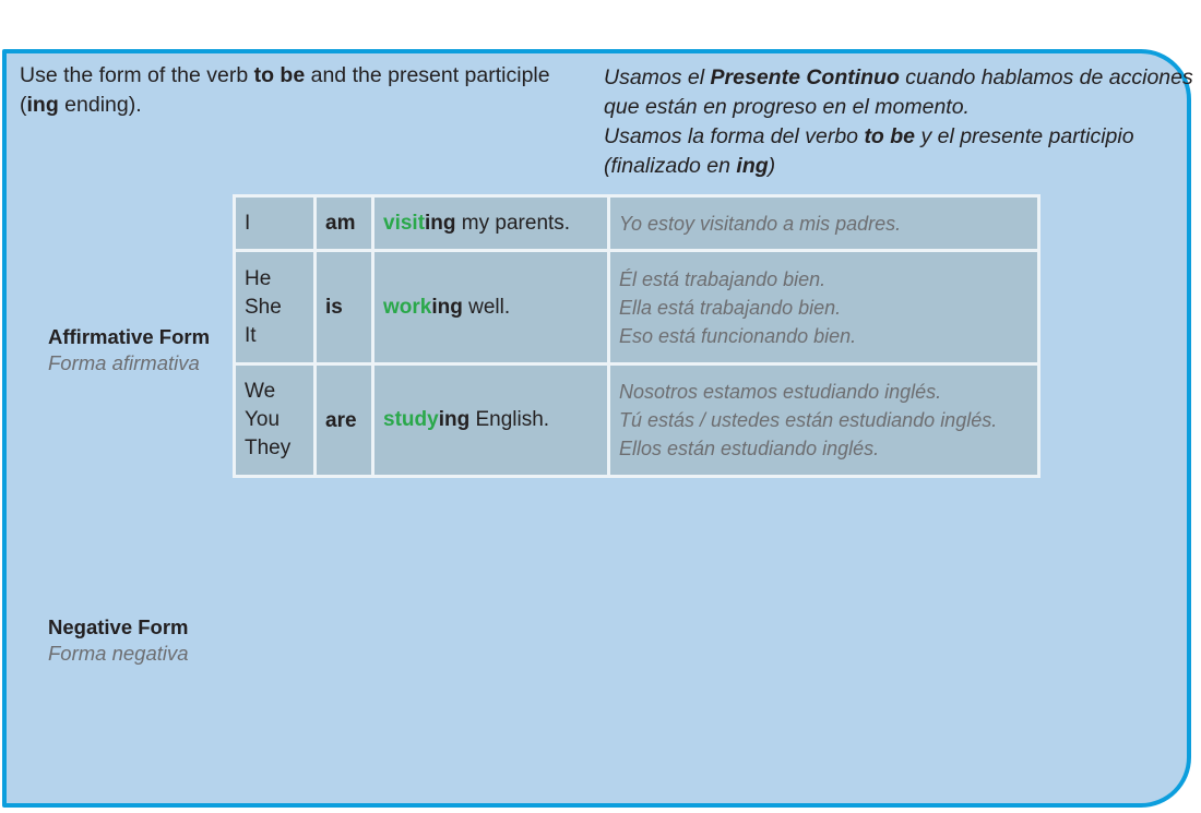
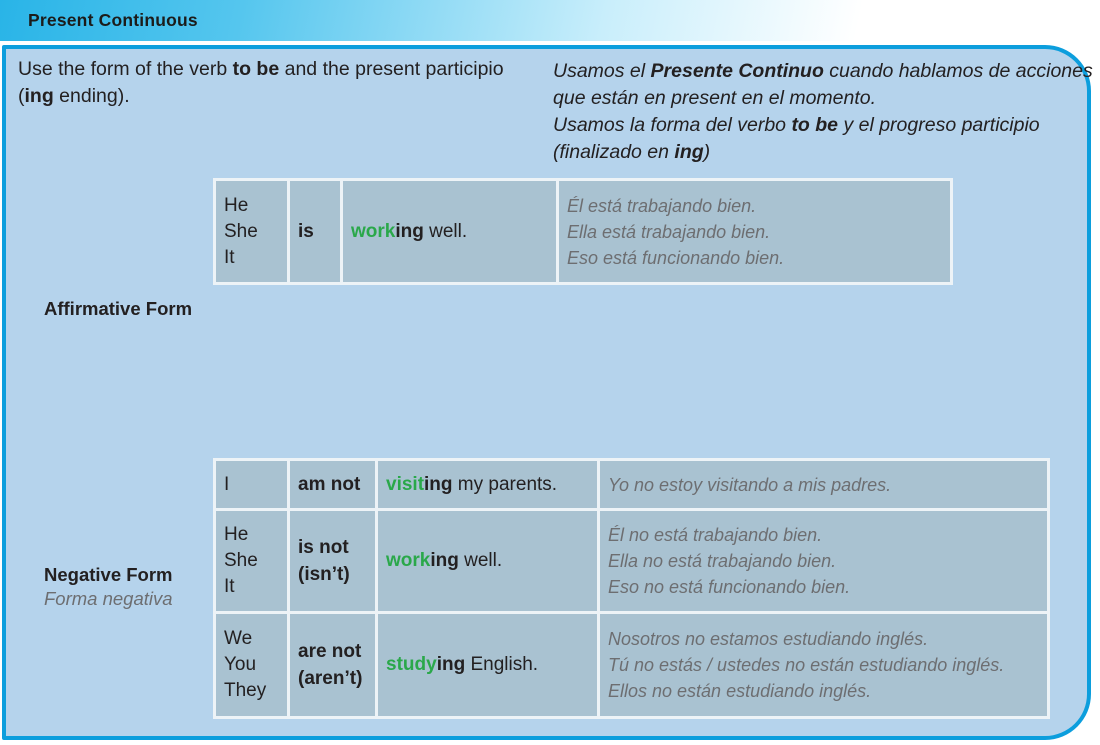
+ Present Continuous
- Use the form of the verb to be and the present participle (ing ending).
+ Use the form of the verb to be and the present participio (ing ending).
- Usamos el Presente Continuo cuando hablamos de acciones que están en progreso en el momento.
+ Usamos el Presente Continuo cuando hablamos de acciones que están en present en el momento.
- Usamos la forma del verbo to be y el presente participio (finalizado en ing)
+ Usamos la forma del verbo to be y el progreso participio (finalizado en ing)
  Affirmative Form
- Forma afirmativa
- I	am	visiting my parents.	Yo estoy visitando a mis padres.
  HeSheIt	is	working well.	Él está trabajando bien.Ella está trabajando bien.Eso está funcionando bien.
- WeYouThey	are	studying English.	Nosotros estamos estudiando inglés.Tú estás / ustedes están estudiando inglés.Ellos están estudiando inglés.
  Negative Form
  Forma negativa
+ I	am not	visiting my parents.	Yo no estoy visitando a mis padres.
+ HeSheIt	is not(isn’t)	working well.	Él no está trabajando bien.Ella no está trabajando bien.Eso no está funcionando bien.
+ WeYouThey	are not(aren’t)	studying English.	Nosotros no estamos estudiando inglés.Tú no estás / ustedes no están estudiando inglés.Ellos no están estudiando inglés.
